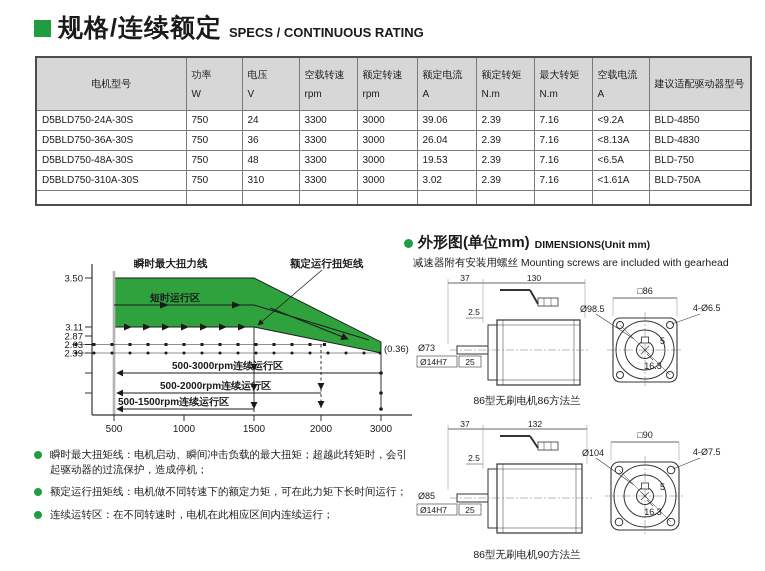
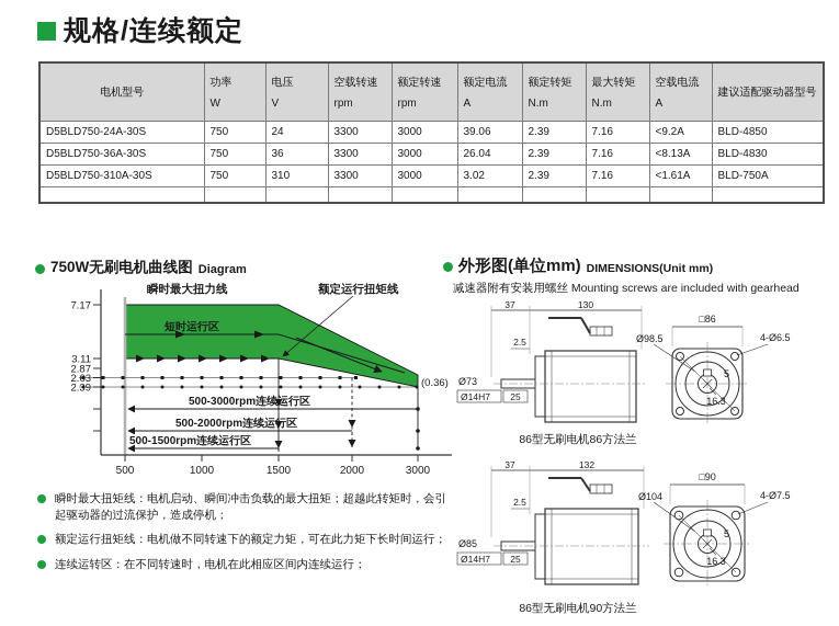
  规格/连续额定
- SPECS / CONTINUOUS RATING
  电机型号	功率W	电压V	空载转速rpm	额定转速rpm	额定电流A	额定转矩N.m	最大转矩N.m	空载电流A	建议适配驱动器型号
  D5BLD750-24A-30S	750	24	3300	3000	39.06	2.39	7.16	<9.2A	BLD-4850
  D5BLD750-36A-30S	750	36	3300	3000	26.04	2.39	7.16	<8.13A	BLD-4830
- D5BLD750-48A-30S	750	48	3300	3000	19.53	2.39	7.16	<6.5A	BLD-750
  D5BLD750-310A-30S	750	310	3300	3000	3.02	2.39	7.16	<1.61A	BLD-750A
+ 750W无刷电机曲线图
+ Diagram
- 3.50
+ 7.17
  3.11
  2.87
  2.3
  2.9
  500
  1000
  1500
  2000
  3000
  瞬时最大扭力线
  短时运行区
  额定运行扭矩线
  (0.36)
  500-3000rpm连续运行区
  500-2000rpm连续运行区
  500-1500rpm连续运行区
  瞬时最大扭矩线：电机启动、瞬间冲击负载的最大扭矩；超越此转矩时，会引起驱动器的过流保护，造成停机；
  额定运行扭矩线：电机做不同转速下的额定力矩，可在此力矩下长时间运行；
  连续运转区：在不同转速时，电机在此相应区间内连续运行；
  外形图(单位mm)
  DIMENSIONS(Unit mm)
  减速器附有安装用螺丝 Mounting screws are included with gearhead
  37
  130
  2.5
  Ø73
  Ø14H7
  25
  □86
  Ø98.5
  4-Ø6.5
  16.3
  5
  86型无刷电机86方法兰
  37
  132
  2.5
  Ø85
  Ø14H7
  25
  □90
  Ø104
  4-Ø7.5
  16.3
  5
  86型无刷电机90方法兰
